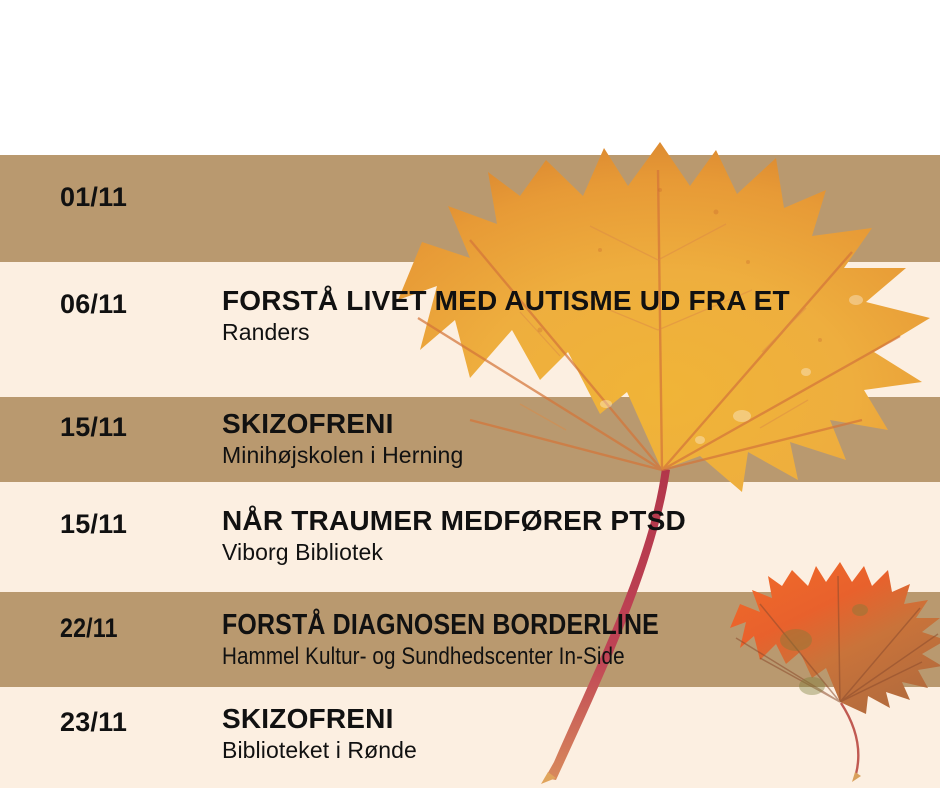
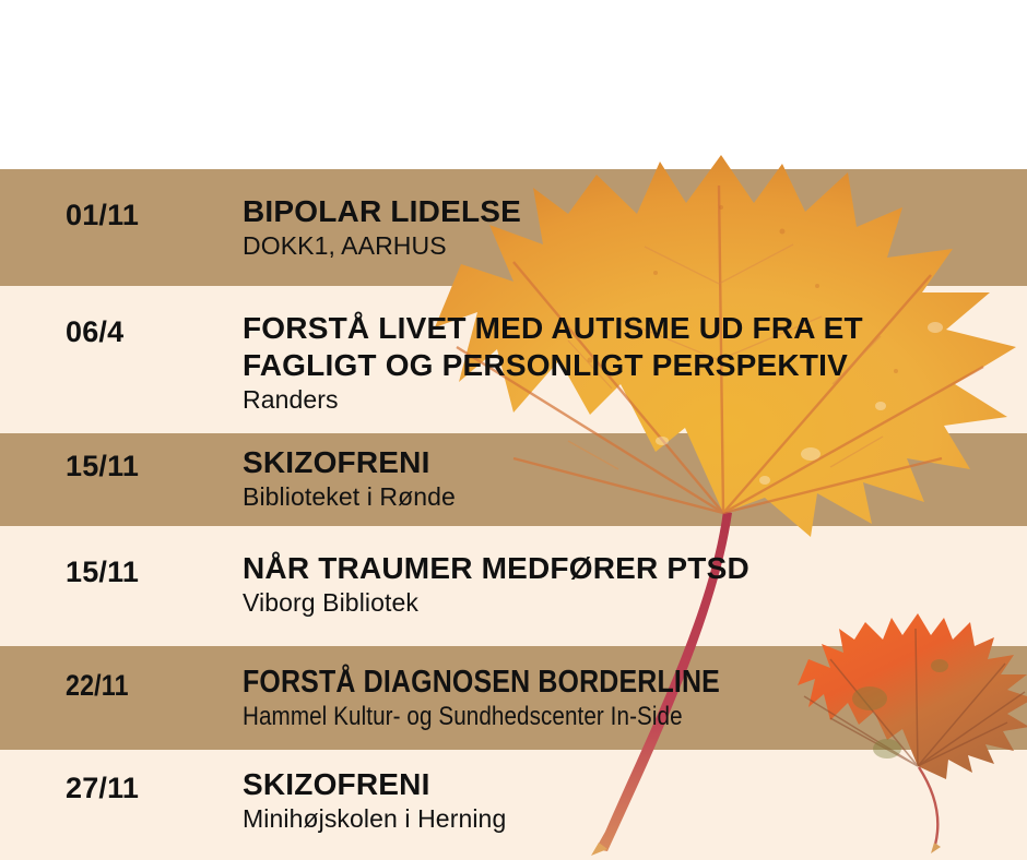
  01/11
+ BIPOLAR LIDELSE
+ DOKK1, AARHUS
- 06/11
+ 06/4
  FORSTÅ LIVET MED AUTISME UD FRA ET
+ FAGLIGT OG PERSONLIGT PERSPEKTIV
  Randers
  15/11
  SKIZOFRENI
- Minihøjskolen i Herning
+ Biblioteket i Rønde
  15/11
  NÅR TRAUMER MEDFØRER PTSD
  Viborg Bibliotek
  22/11
  FORSTÅ DIAGNOSEN BORDERLINE
  Hammel Kultur- og Sundhedscenter In-Side
- 23/11
+ 27/11
  SKIZOFRENI
- Biblioteket i Rønde
+ Minihøjskolen i Herning
